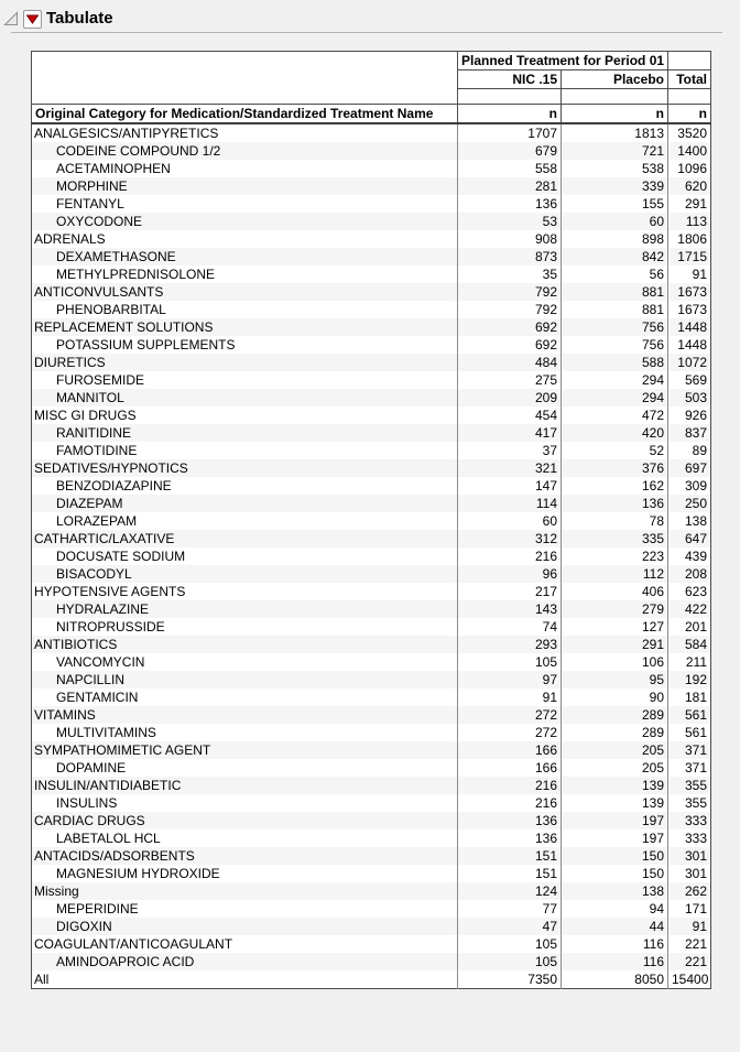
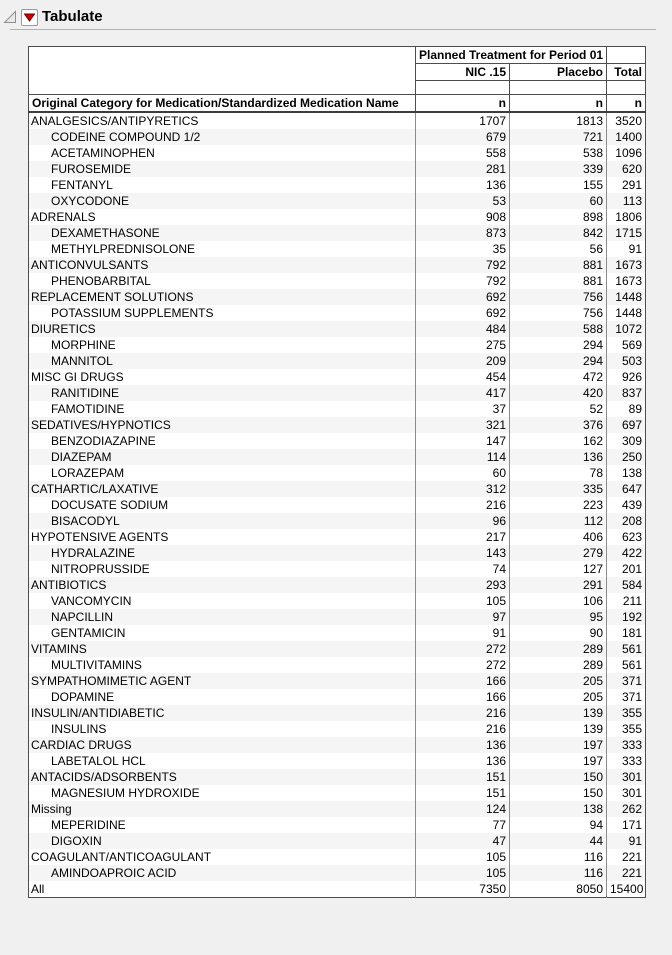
  Tabulate
  	Planned Treatment for Period 01
  NIC .15	Placebo	Total
- Original Category for Medication/Standardized Treatment Name	n	n	n
+ Original Category for Medication/Standardized Medication Name	n	n	n
  ANALGESICS/ANTIPYRETICS	1707	1813	3520
  CODEINE COMPOUND 1/2	679	721	1400
  ACETAMINOPHEN	558	538	1096
- MORPHINE	281	339	620
+ FUROSEMIDE	281	339	620
  FENTANYL	136	155	291
  OXYCODONE	53	60	113
  ADRENALS	908	898	1806
  DEXAMETHASONE	873	842	1715
  METHYLPREDNISOLONE	35	56	91
  ANTICONVULSANTS	792	881	1673
  PHENOBARBITAL	792	881	1673
  REPLACEMENT SOLUTIONS	692	756	1448
  POTASSIUM SUPPLEMENTS	692	756	1448
  DIURETICS	484	588	1072
- FUROSEMIDE	275	294	569
+ MORPHINE	275	294	569
  MANNITOL	209	294	503
  MISC GI DRUGS	454	472	926
  RANITIDINE	417	420	837
  FAMOTIDINE	37	52	89
  SEDATIVES/HYPNOTICS	321	376	697
  BENZODIAZAPINE	147	162	309
  DIAZEPAM	114	136	250
  LORAZEPAM	60	78	138
  CATHARTIC/LAXATIVE	312	335	647
  DOCUSATE SODIUM	216	223	439
  BISACODYL	96	112	208
  HYPOTENSIVE AGENTS	217	406	623
  HYDRALAZINE	143	279	422
  NITROPRUSSIDE	74	127	201
  ANTIBIOTICS	293	291	584
  VANCOMYCIN	105	106	211
  NAPCILLIN	97	95	192
  GENTAMICIN	91	90	181
  VITAMINS	272	289	561
  MULTIVITAMINS	272	289	561
  SYMPATHOMIMETIC AGENT	166	205	371
  DOPAMINE	166	205	371
  INSULIN/ANTIDIABETIC	216	139	355
  INSULINS	216	139	355
  CARDIAC DRUGS	136	197	333
  LABETALOL HCL	136	197	333
  ANTACIDS/ADSORBENTS	151	150	301
  MAGNESIUM HYDROXIDE	151	150	301
  Missing	124	138	262
  MEPERIDINE	77	94	171
  DIGOXIN	47	44	91
  COAGULANT/ANTICOAGULANT	105	116	221
  AMINDOAPROIC ACID	105	116	221
  All	7350	8050	15400
